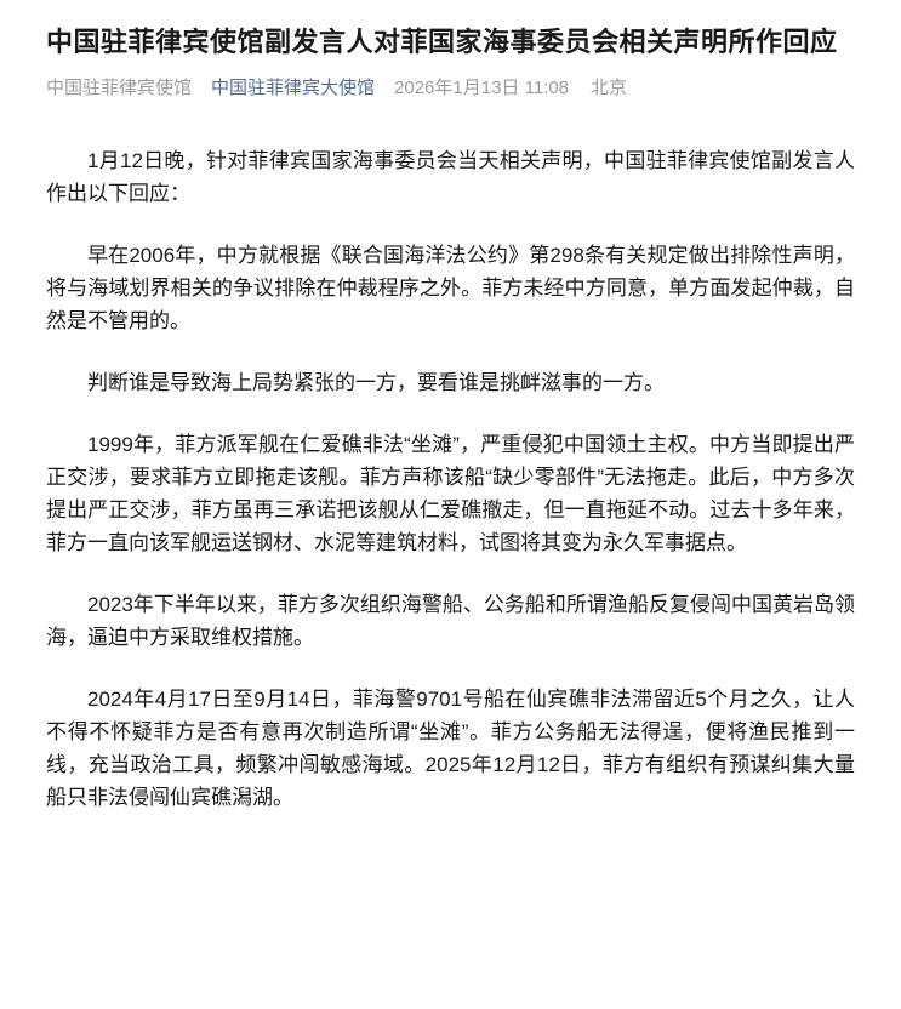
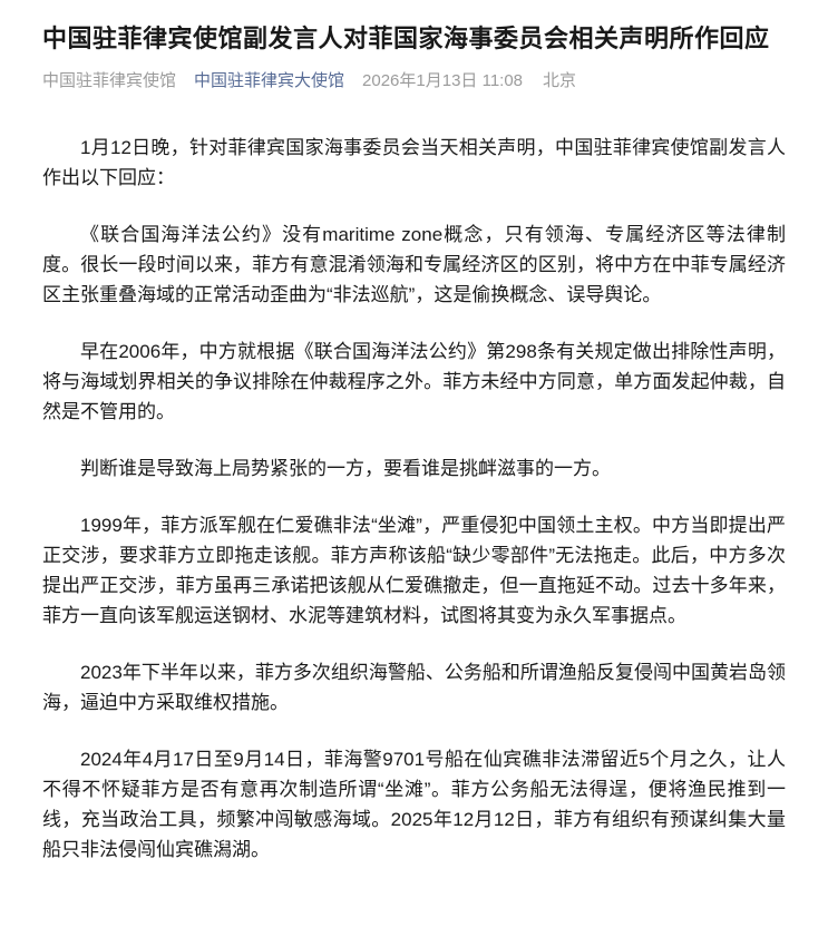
  中国驻菲律宾使馆副发言人对菲国家海事委员会相关声明所作回应
  中国驻菲律宾使馆 中国驻菲律宾大使馆 2026年1月13日 11:08 北京
  1月12日晚，针对菲律宾国家海事委员会当天相关声明，中国驻菲律宾使馆副发言人作出以下回应：
+ 《联合国海洋法公约》没有maritime zone概念，只有领海、专属经济区等法律制度。很长一段时间以来，菲方有意混淆领海和专属经济区的区别，将中方在中菲专属经济区主张重叠海域的正常活动歪曲为“非法巡航”，这是偷换概念、误导舆论。
  早在2006年，中方就根据《联合国海洋法公约》第298条有关规定做出排除性声明，将与海域划界相关的争议排除在仲裁程序之外。菲方未经中方同意，单方面发起仲裁，自然是不管用的。
  判断谁是导致海上局势紧张的一方，要看谁是挑衅滋事的一方。
  1999年，菲方派军舰在仁爱礁非法“坐滩”，严重侵犯中国领土主权。中方当即提出严正交涉，要求菲方立即拖走该舰。菲方声称该船“缺少零部件”无法拖走。此后，中方多次提出严正交涉，菲方虽再三承诺把该舰从仁爱礁撤走，但一直拖延不动。过去十多年来，菲方一直向该军舰运送钢材、水泥等建筑材料，试图将其变为永久军事据点。
  2023年下半年以来，菲方多次组织海警船、公务船和所谓渔船反复侵闯中国黄岩岛领海，逼迫中方采取维权措施。
  2024年4月17日至9月14日，菲海警9701号船在仙宾礁非法滞留近5个月之久，让人不得不怀疑菲方是否有意再次制造所谓“坐滩”。菲方公务船无法得逞，便将渔民推到一线，充当政治工具，频繁冲闯敏感海域。2025年12月12日，菲方有组织有预谋纠集大量船只非法侵闯仙宾礁潟湖。
